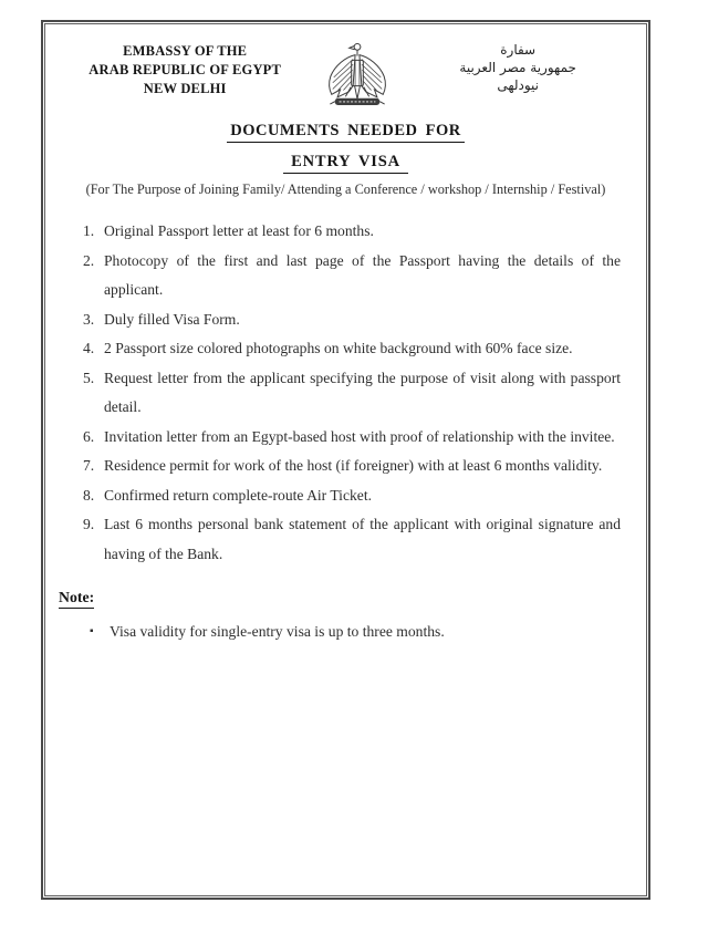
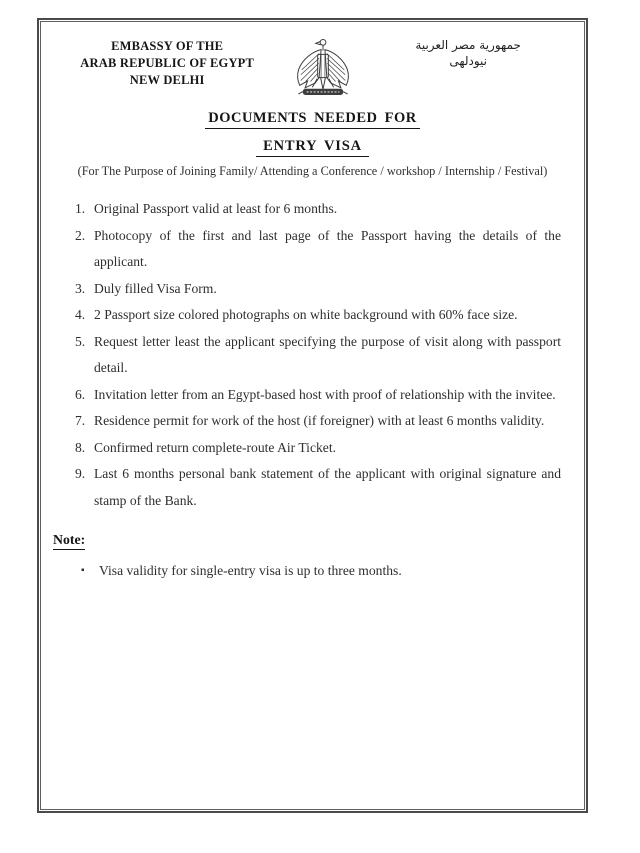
  EMBASSY OF THE
  ARAB REPUBLIC OF EGYPT
  NEW DELHI
- سفارة
  جمهورية مصر العربية
  نيودلهى
  DOCUMENTS NEEDED FOR
  ENTRY VISA
  (For The Purpose of Joining Family/ Attending a Conference / workshop / Internship / Festival)
  1.
- Original Passport letter at least for 6 months.
+ Original Passport valid at least for 6 months.
  2.
  Photocopy of the first and last page of the Passport having the details of the applicant.
  3.
  Duly filled Visa Form.
  4.
  2 Passport size colored photographs on white background with 60% face size.
  5.
- Request letter from the applicant specifying the purpose of visit along with passport detail.
+ Request letter least the applicant specifying the purpose of visit along with passport detail.
  6.
  Invitation letter from an Egypt-based host with proof of relationship with the invitee.
  7.
  Residence permit for work of the host (if foreigner) with at least 6 months validity.
  8.
  Confirmed return complete-route Air Ticket.
  9.
- Last 6 months personal bank statement of the applicant with original signature and having of the Bank.
+ Last 6 months personal bank statement of the applicant with original signature and stamp of the Bank.
  Note:
  ▪
  Visa validity for single-entry visa is up to three months.
